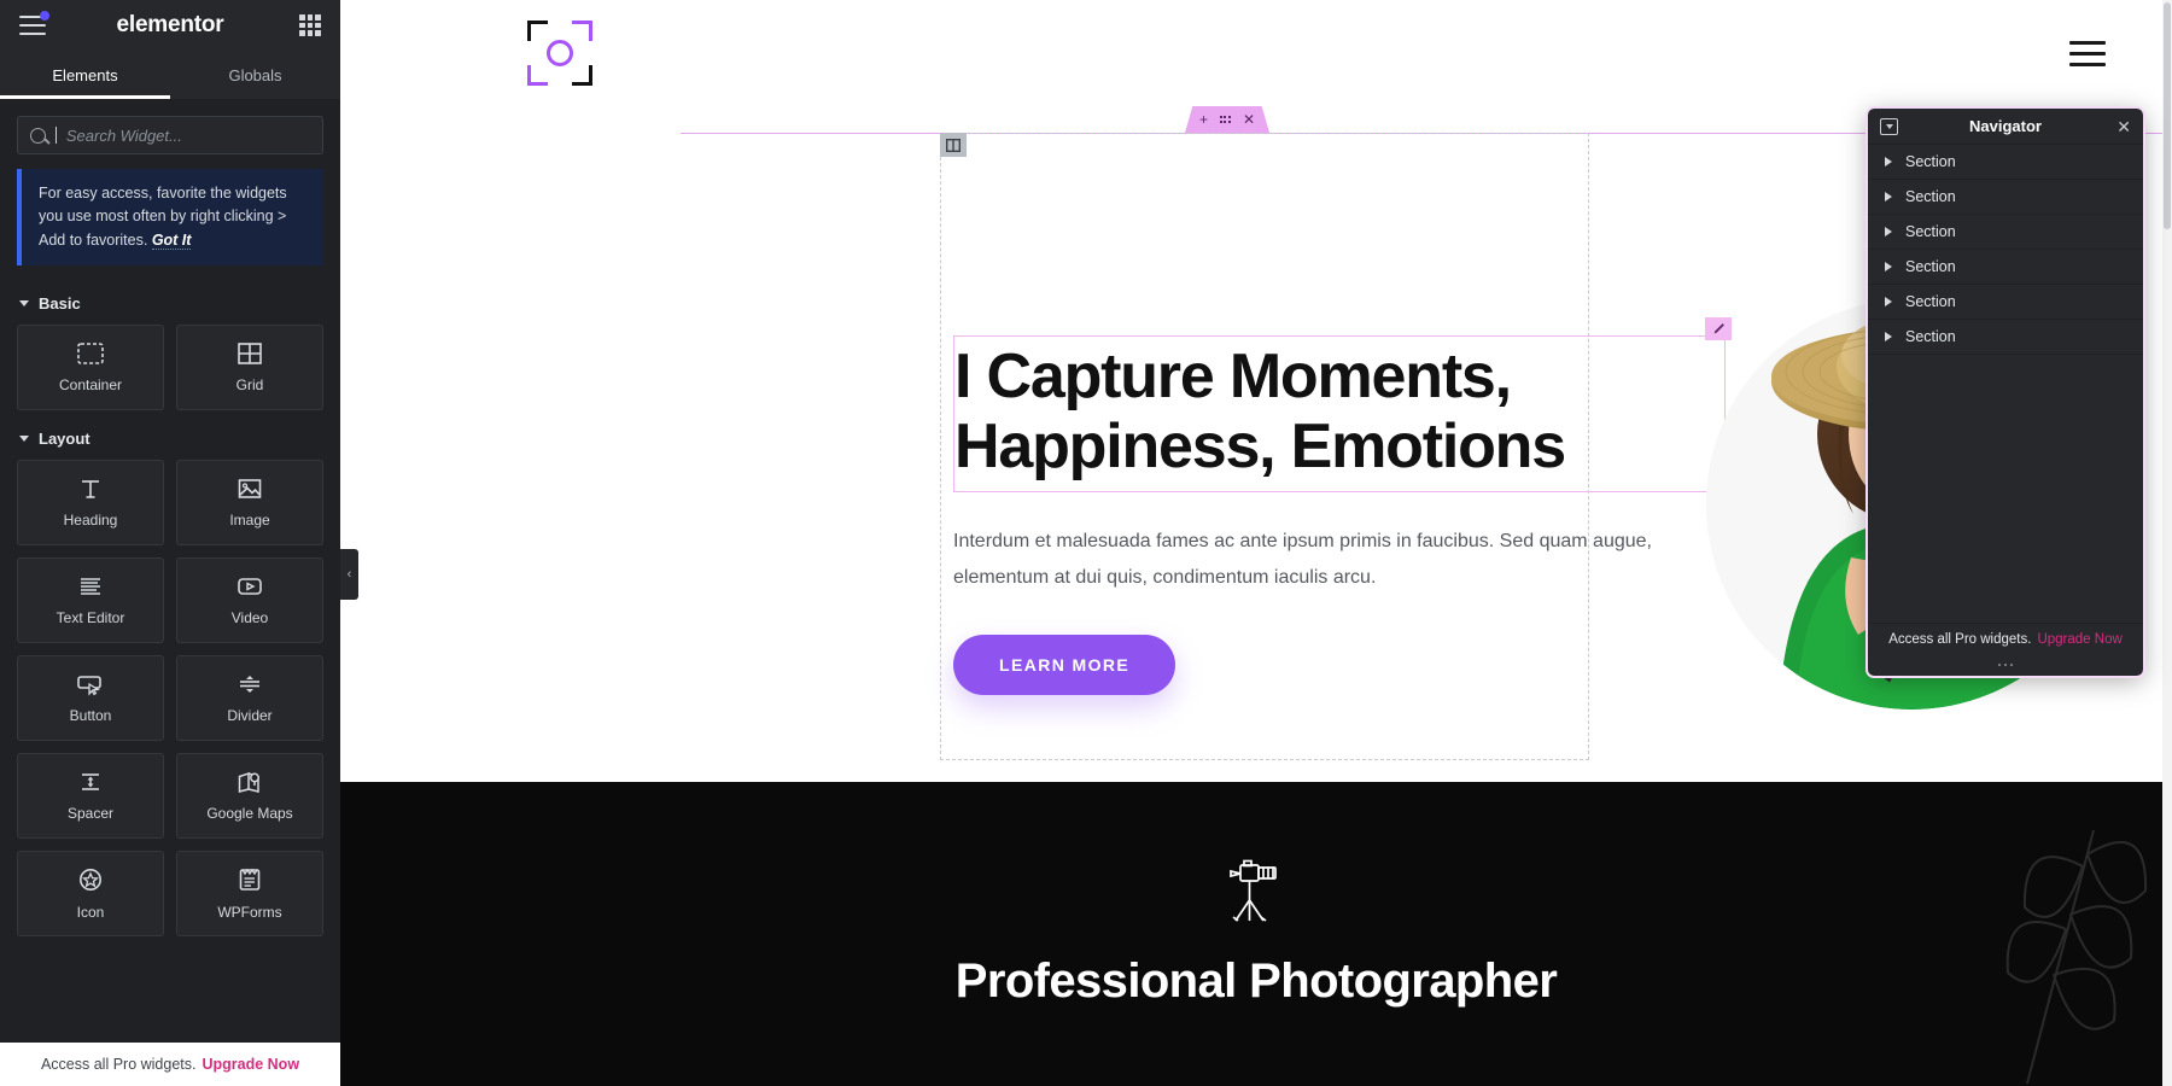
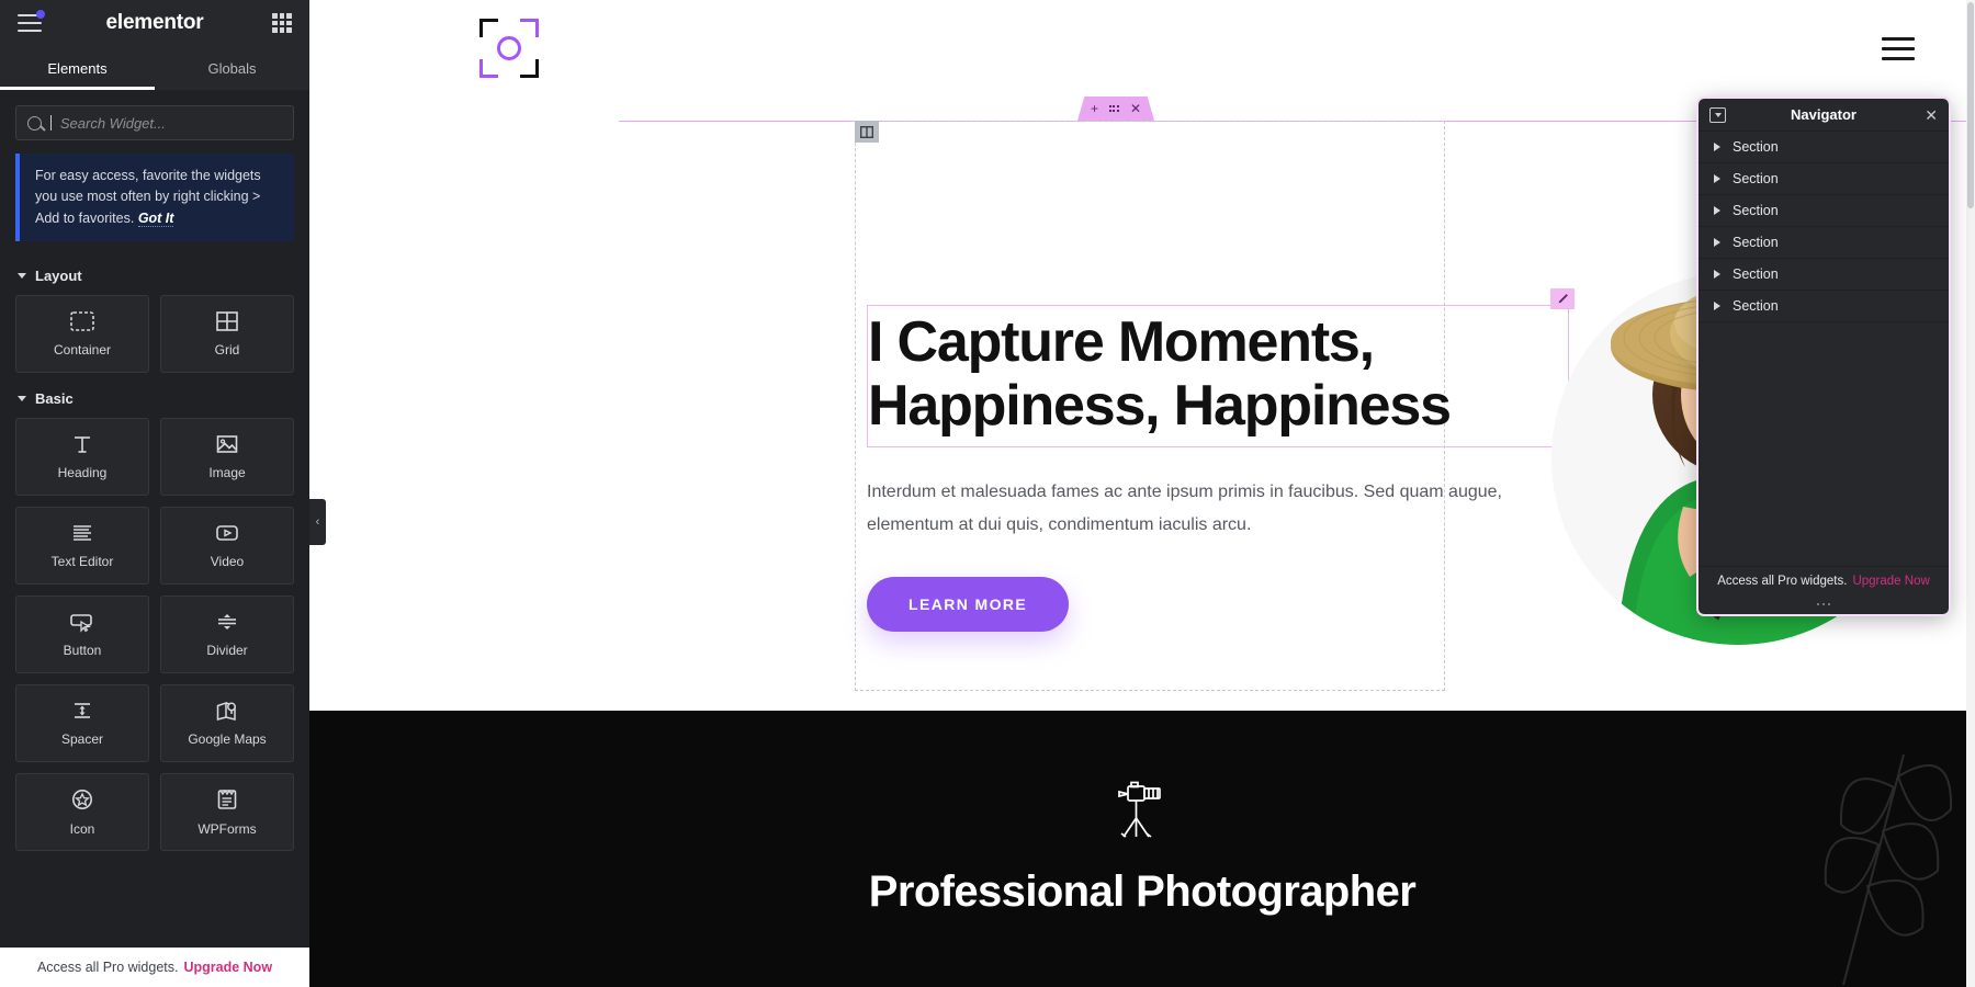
  elementor
  Elements
  Globals
  Search Widget...
  For easy access, favorite the widgets you use most often by right clicking > Add to favorites. Got It
- Basic
+ Layout
  Container
  Grid
- Layout
+ Basic
  Heading
  Image
  Text Editor
  Video
  Button
  Divider
  Spacer
  Google Maps
  Icon
  WPForms
  Access all Pro widgets.
  Upgrade Now
  ‹
  +
  ✕
- I Capture Moments, Happiness, Emotions
+ I Capture Moments, Happiness, Happiness
  Interdum et malesuada fames ac ante ipsum primis in faucibus. Sed quam augue, elementum at dui quis, condimentum iaculis arcu.
  LEARN MORE
  Professional Photographer
  Navigator
  ✕
  Section
  Section
  Section
  Section
  Section
  Section
  Access all Pro widgets.
  Upgrade Now
